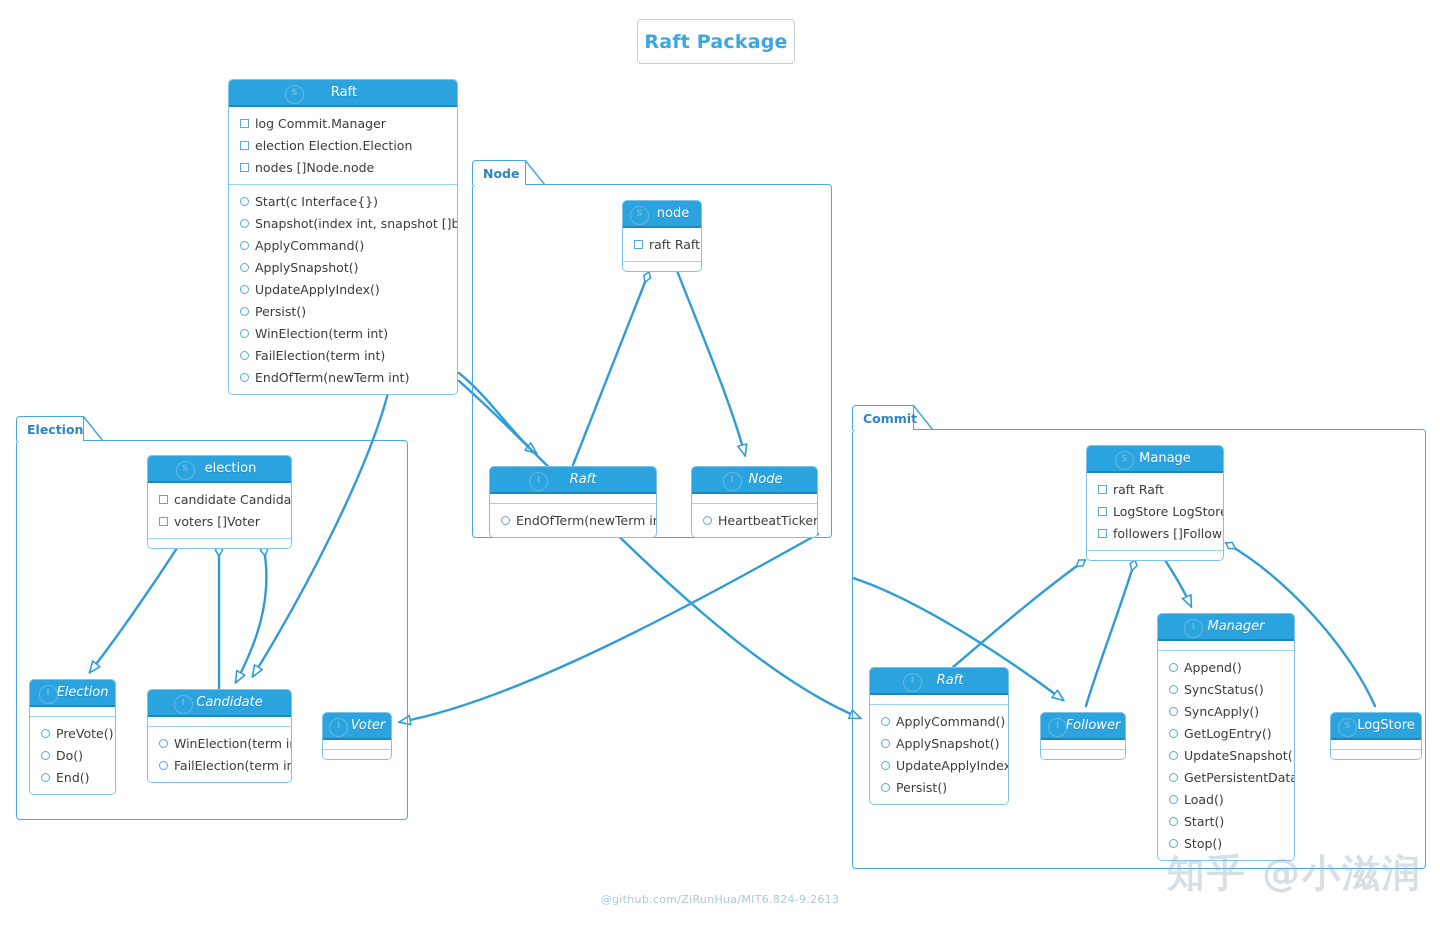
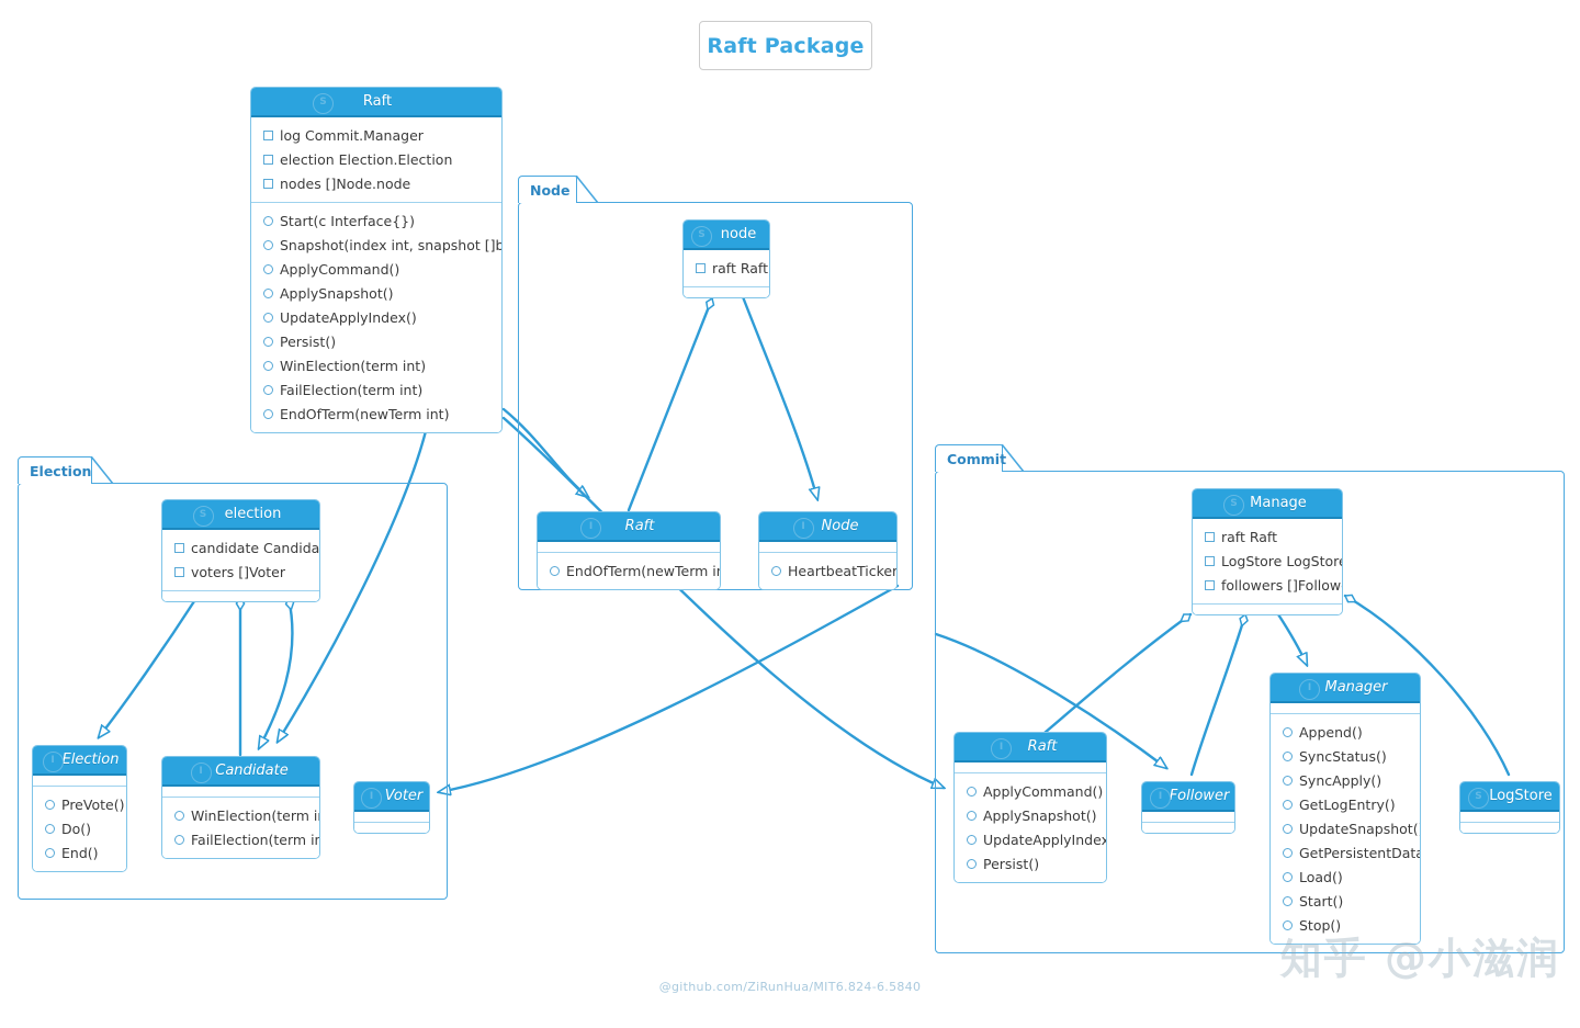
  Raft Package
  Node
  Election
  Commit
  S
  Raft
  log Commit.Manager
  election Election.Election
  nodes []Node.node
  Start(c Interface{})
  Snapshot(index int, snapshot []b
  ApplyCommand()
  ApplySnapshot()
  UpdateApplyIndex()
  Persist()
  WinElection(term int)
  FailElection(term int)
  EndOfTerm(newTerm int)
  S
  node
  raft Raft
  I
  Raft
  EndOfTerm(newTerm i
  I
  Node
  HeartbeatTicker
  S
  election
  candidate Candida
  voters []Voter
  I
  Election
  PreVote()
  Do()
  End()
  I
  Candidate
  WinElection(term i
  FailElection(term in
  I
  Voter
  S
  Manage
  raft Raft
  LogStore LogStor
  followers []Follow
  I
  Raft
  ApplyCommand()
  ApplySnapshot()
  UpdateApplyIndex
  Persist()
  I
  Follower
  I
  Manager
  Append()
  SyncStatus()
  SyncApply()
  GetLogEntry()
  UpdateSnapshot(
  GetPersistentDat
  Load()
  Start()
  Stop()
  S
  LogStore
- @github.com/ZiRunHua/MIT6.824-9.2613
+ @github.com/ZiRunHua/MIT6.824-6.5840
  知乎 @小滋润
